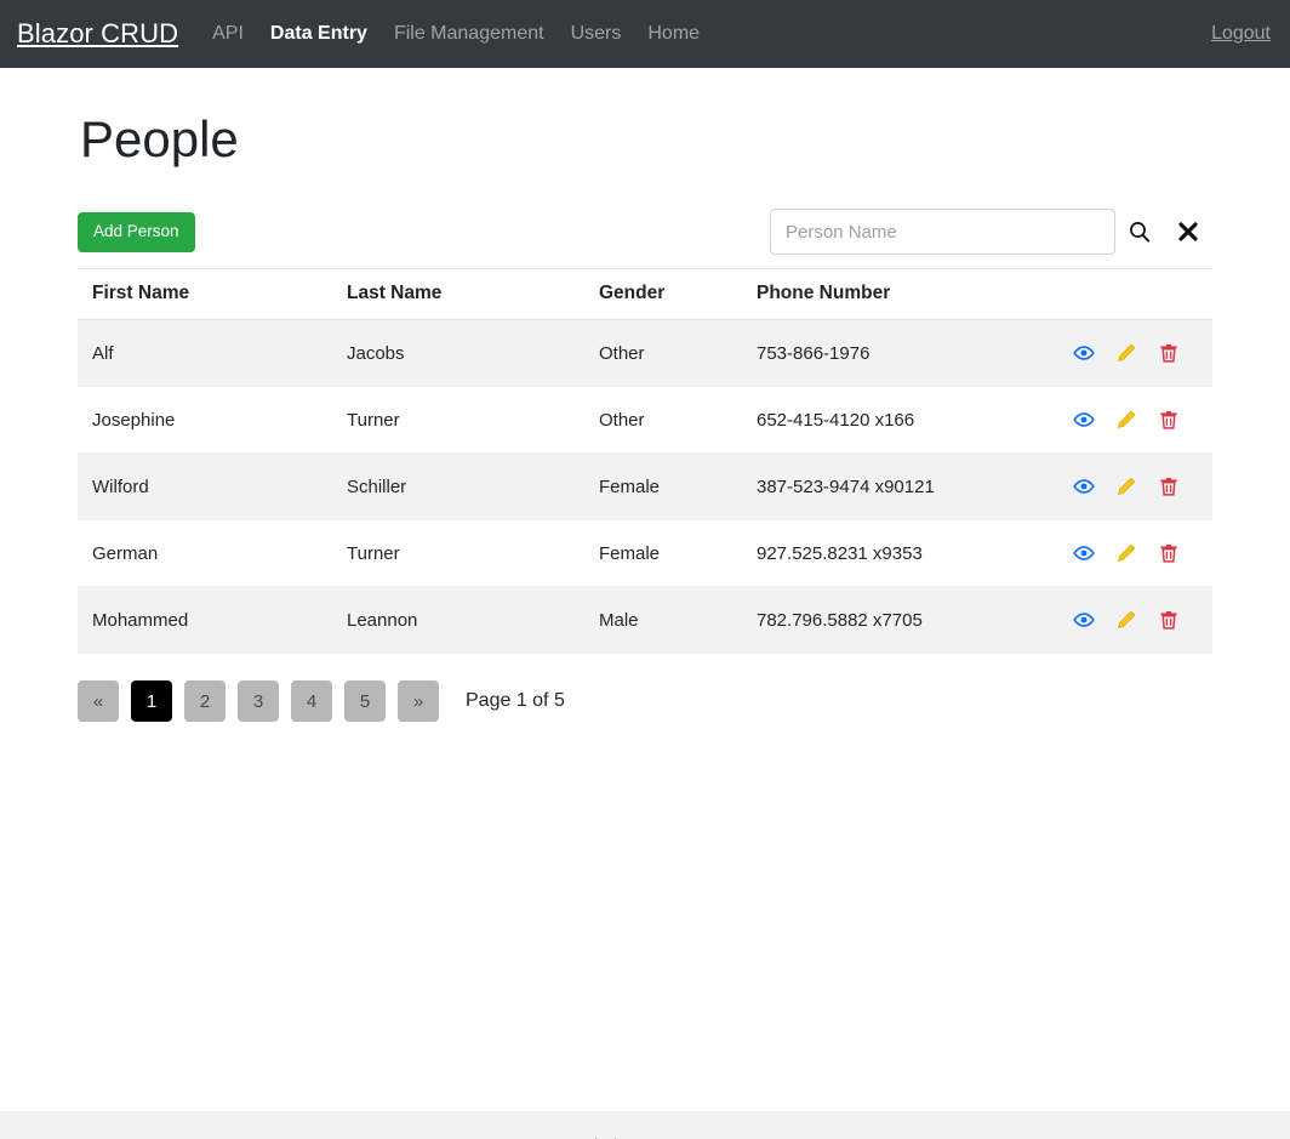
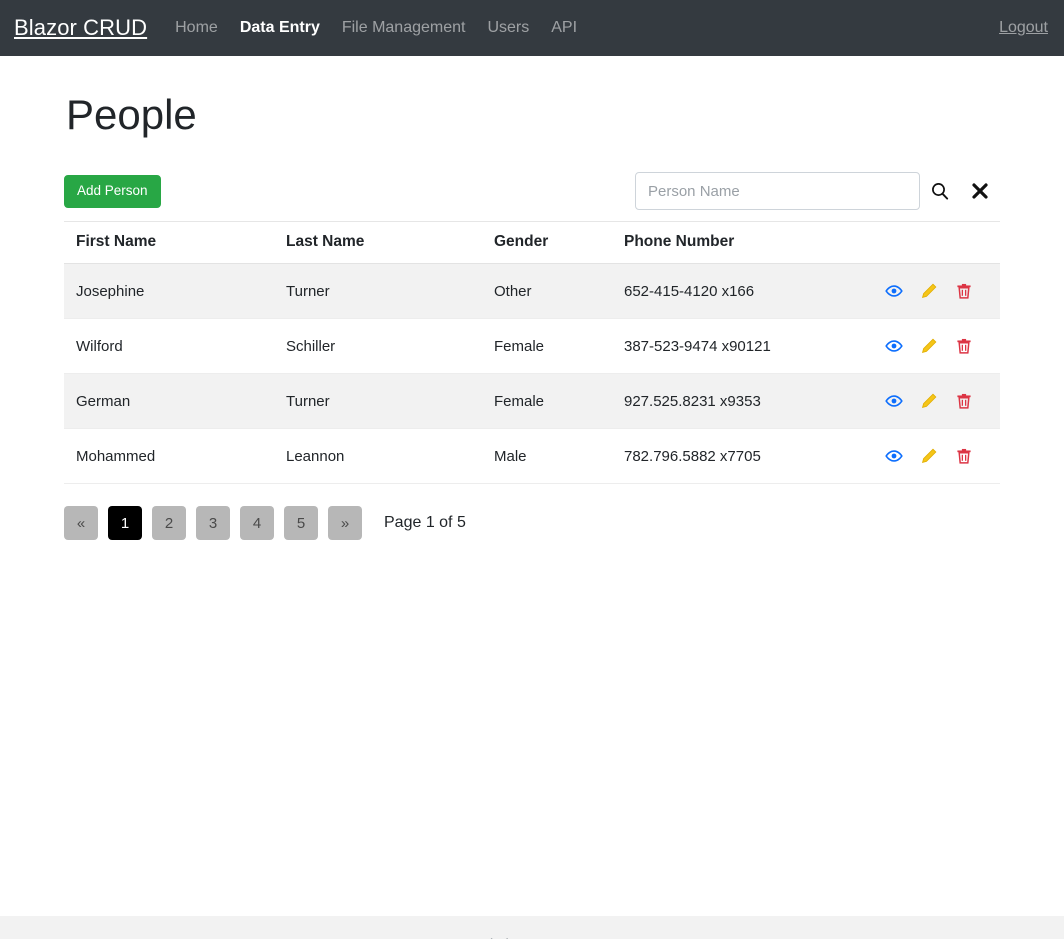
  Blazor CRUD
- API
+ Home
  Data Entry
  File Management
  Users
- Home
+ API
  Logout
  People
  Add Person
  Person Name
  First Name	Last Name	Gender	Phone Number
- Alf	Jacobs	Other	753-866-1976
  Josephine	Turner	Other	652-415-4120 x166
  Wilford	Schiller	Female	387-523-9474 x90121
  German	Turner	Female	927.525.8231 x9353
  Mohammed	Leannon	Male	782.796.5882 x7705
  «
  1
  2
  3
  4
  5
  »
  Page 1 of 5
